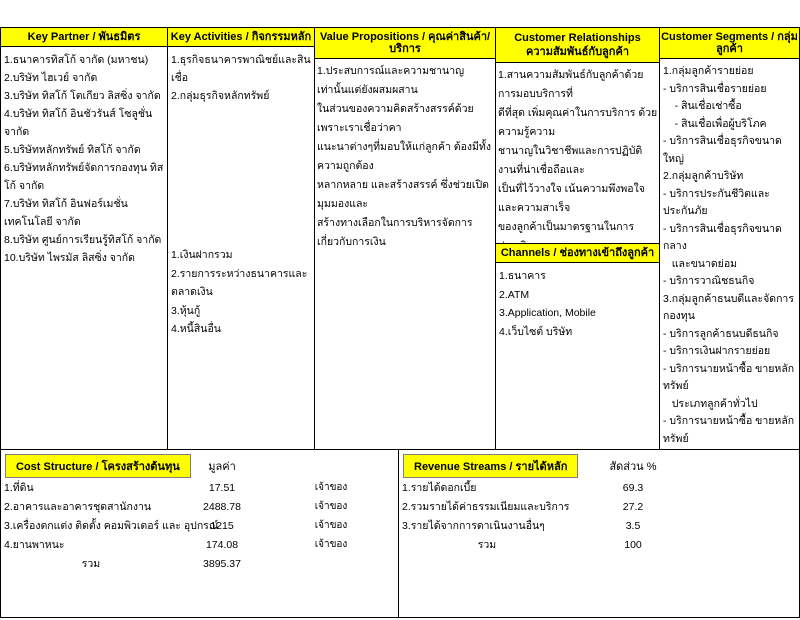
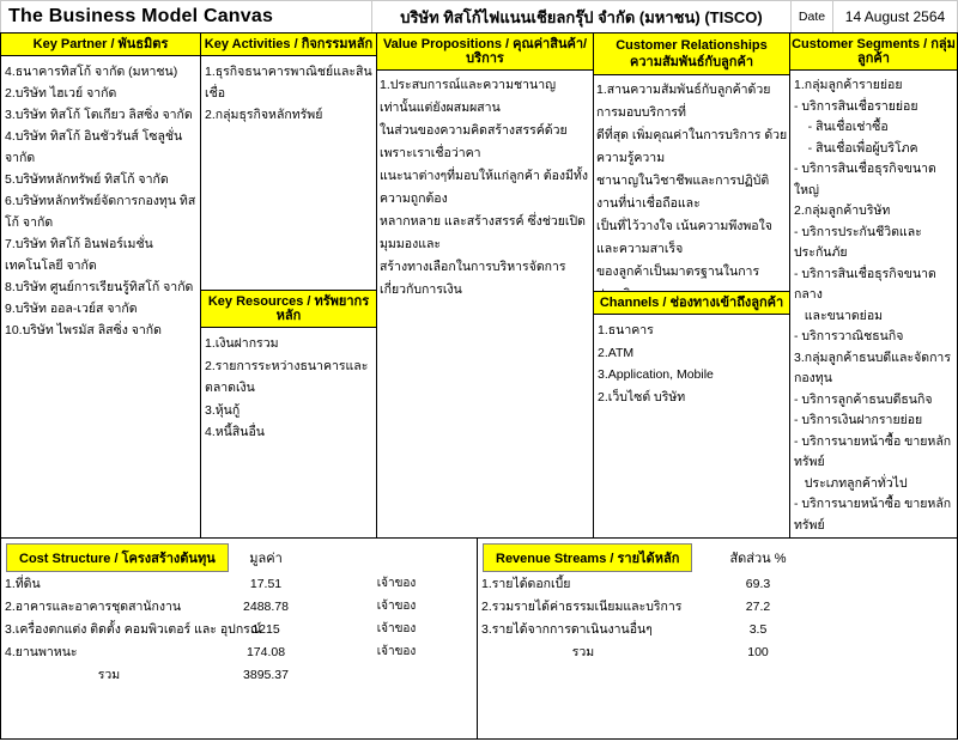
+ The Business Model Canvas
+ บริษัท ทิสโก้ไฟแนนเชียลกรุ๊ป จำกัด (มหาชน) (TISCO)
+ Date
+ 14 August 2564
  Key Partner / พันธมิตร
- 1.ธนาคารทิสโก้ จากัด (มหาชน)
+ 4.ธนาคารทิสโก้ จากัด (มหาชน)
  2.บริษัท ไฮเวย์ จากัด
  3.บริษัท ทิสโก้ โตเกียว ลิสซิ่ง จากัด
  4.บริษัท ทิสโก้ อินชัวรันส์ โซลูชั่น จากัด
  5.บริษัทหลักทรัพย์ ทิสโก้ จากัด
  6.บริษัทหลักทรัพย์จัดการกองทุน ทิสโก้ จากัด
  7.บริษัท ทิสโก้ อินฟอร์เมชั่นเทคโนโลยี จากัด
  8.บริษัท ศูนย์การเรียนรู้ทิสโก้ จากัด
+ 9.บริษัท ออล-เวย์ส จากัด
  10.บริษัท ไพรมัส ลิสซิ่ง จากัด
  Key Activities / กิจกรรมหลัก
  1.ธุรกิจธนาคารพาณิชย์และสินเชื่อ
  2.กลุ่มธุรกิจหลักทรัพย์
+ Key Resources / ทรัพยากรหลัก
  1.เงินฝากรวม
  2.รายการระหว่างธนาคารและตลาดเงิน
  3.หุ้นกู้
  4.หนี้สินอื่น
  Value Propositions / คุณค่าสินค้า/บริการ
  1.ประสบการณ์และความชานาญเท่านั้นแต่ยังผสมผสาน
  ในส่วนของความคิดสร้างสรรค์ด้วย เพราะเราเชื่อว่าคา
  แนะนาต่างๆที่มอบให้แก่ลูกค้า ต้องมีทั้งความถูกต้อง
  หลากหลาย และสร้างสรรค์ ซึ่งช่วยเปิดมุมมองและ
  สร้างทางเลือกในการบริหารจัดการเกี่ยวกับการเงิน
  Customer Relationships
  ความสัมพันธ์กับลูกค้า
  1.สานความสัมพันธ์กับลูกค้าด้วยการมอบบริการที่
  ดีที่สุด เพิ่มคุณค่าในการบริการ ด้วยความรู้ความ
  ชานาญในวิชาชีพและการปฏิบัติงานที่น่าเชื่อถือและ
  เป็นที่ไว้วางใจ เน้นความพึงพอใจและความสาเร็จ
  Channels / ช่องทางเข้าถึงลูกค้า
  1.ธนาคาร
  2.ATM
  3.Application, Mobile
- 4.เว็บไซต์ บริษัท
+ 2.เว็บไซต์ บริษัท
  Customer Segments / กลุ่มลูกค้า
  1.กลุ่มลูกค้ารายย่อย
  - บริการสินเชื่อรายย่อย
  - สินเชื่อเช่าซื้อ
  - สินเชื่อเพื่อผู้บริโภค
  - บริการสินเชื่อธุรกิจขนาดใหญ่
  2.กลุ่มลูกค้าบริษัท
  - บริการประกันชีวิตและประกันภัย
  - บริการสินเชื่อธุรกิจขนาดกลาง
  และขนาดย่อม
  - บริการวาณิชธนกิจ
  3.กลุ่มลูกค้าธนบดีและจัดการกองทุน
  - บริการลูกค้าธนบดีธนกิจ
  - บริการเงินฝากรายย่อย
  - บริการนายหน้าซื้อ ขายหลักทรัพย์
  ประเภทลูกค้าทั่วไป
  - บริการนายหน้าซื้อ ขายหลักทรัพย์
  Cost Structure / โครงสร้างต้นทุน
  มูลค่า
  1.ที่ดิน
  17.51
  เจ้าของ
  2.อาคารและอาคารชุดสานักงาน
  2488.78
  เจ้าของ
  3.เครื่องตกแต่ง ติดตั้ง คอมพิวเตอร์ และ
  1215
  เจ้าของ
  4.ยานพาหนะ
  174.08
  เจ้าของ
  รวม
  3895.37
  Revenue Streams / รายได้หลัก
  สัดส่วน %
  1.รายได้ดอกเบี้ย
  69.3
  2.รวมรายได้ค่าธรรมเนียมและบริการ
  27.2
  3.รายได้จากการดาเนินงานอื่นๆ
  3.5
  รวม
  100
